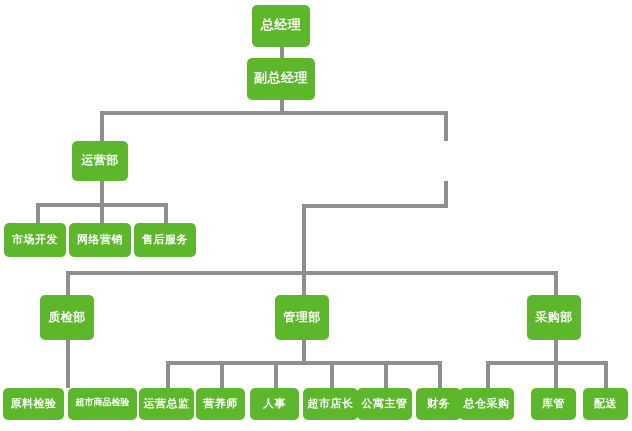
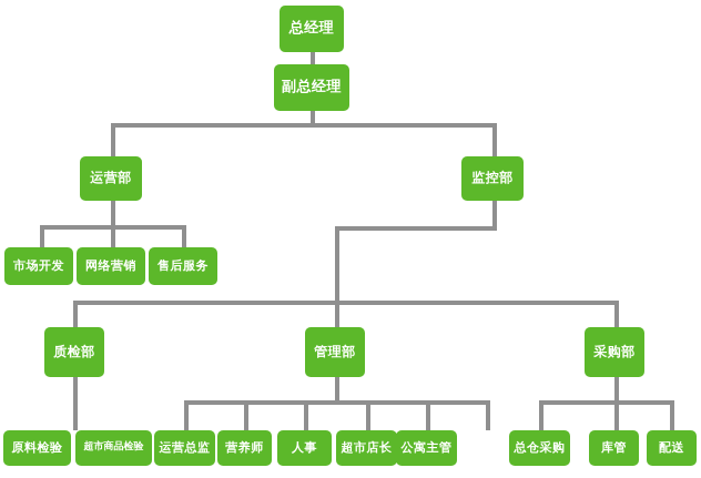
  总经理
  副总经理
  运营部
+ 监控部
  市场开发
  网络营销
  售后服务
  质检部
  管理部
  采购部
  原料检验
  超市商品检验
  运营总监
  营养师
  人事
  超市店长
  公寓主管
- 财务
  总仓采购
  库管
  配送
